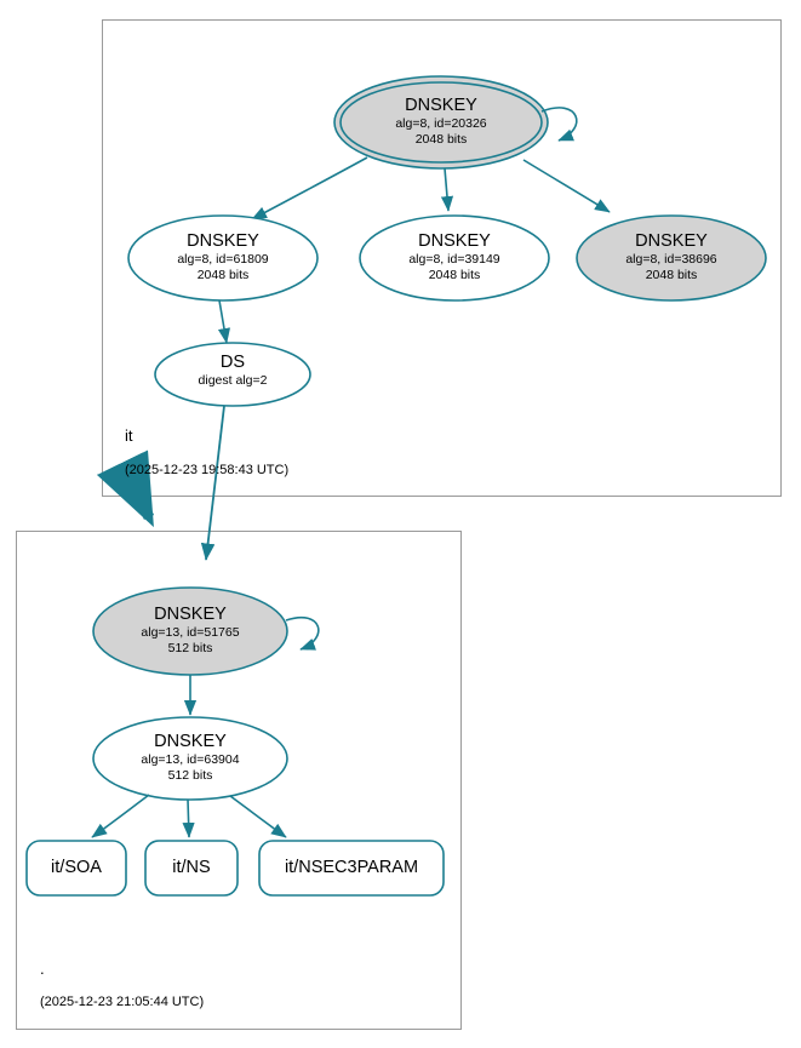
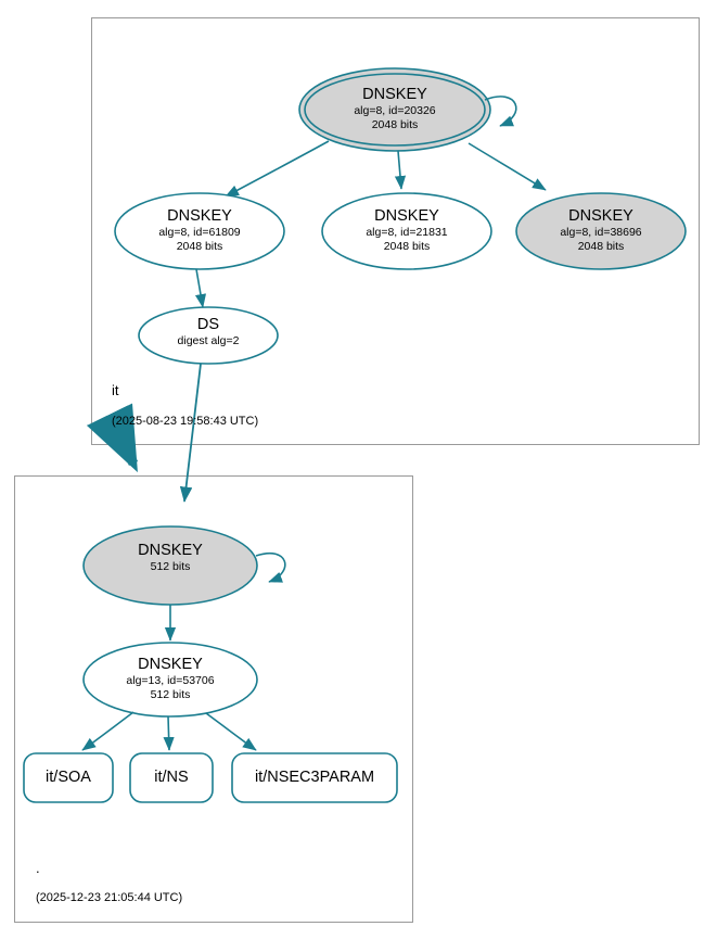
  DNSKEY
  alg=8, id=20326
  2048 bits
  DNSKEY
  alg=8, id=61809
  2048 bits
  DNSKEY
- alg=8, id=39149
+ alg=8, id=21831
  2048 bits
  DNSKEY
  alg=8, id=38696
  2048 bits
  DS
  digest alg=2
  DNSKEY
- alg=13, id=51765
  512 bits
  DNSKEY
- alg=13, id=63904
+ alg=13, id=53706
  512 bits
  it/SOA
  it/NS
  it/NSEC3PARAM
  it
- (2025-12-23 19:58:43 UTC)
+ (2025-08-23 19:58:43 UTC)
  .
  (2025-12-23 21:05:44 UTC)
